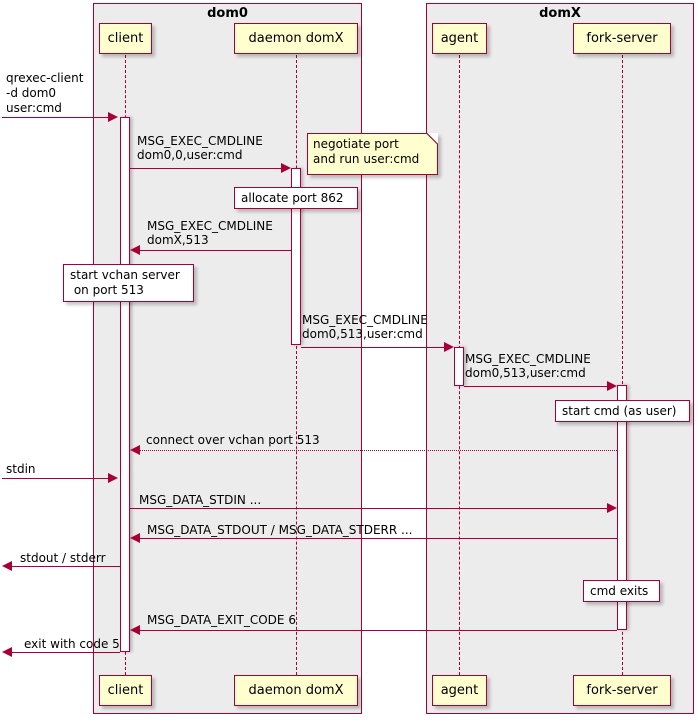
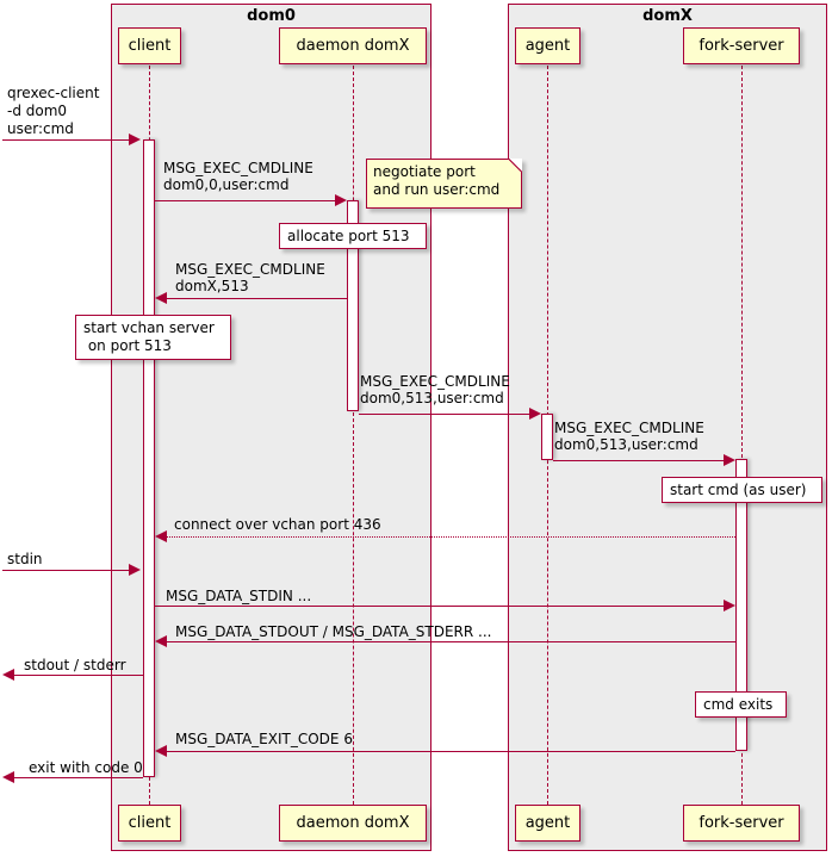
  dom0
  domX
  client
  daemon domX
  agent
  fork-server
  client
  daemon domX
  agent
  fork-server
  qrexec-client
  -d dom0
  user:cmd
  MSG_EXEC_CMDLINE
  dom0,0,user:cmd
  negotiate port
  and run user:cmd
- allocate port 862
+ allocate port 513
  MSG_EXEC_CMDLINE
  domX,513
  start vchan server
  on port 513
  MSG_EXEC_CMDLINE
  dom0,513,user:cmd
  MSG_EXEC_CMDLINE
  dom0,513,user:cmd
  start cmd (as user)
- connect over vchan port 513
+ connect over vchan port 436
  stdin
  MSG_DATA_STDIN ...
  MSG_DATA_STDOUT / MSG_DATA_STDERR ...
  stdout / stderr
  cmd exits
  MSG_DATA_EXIT_CODE 6
- exit with code 5
+ exit with code 0
